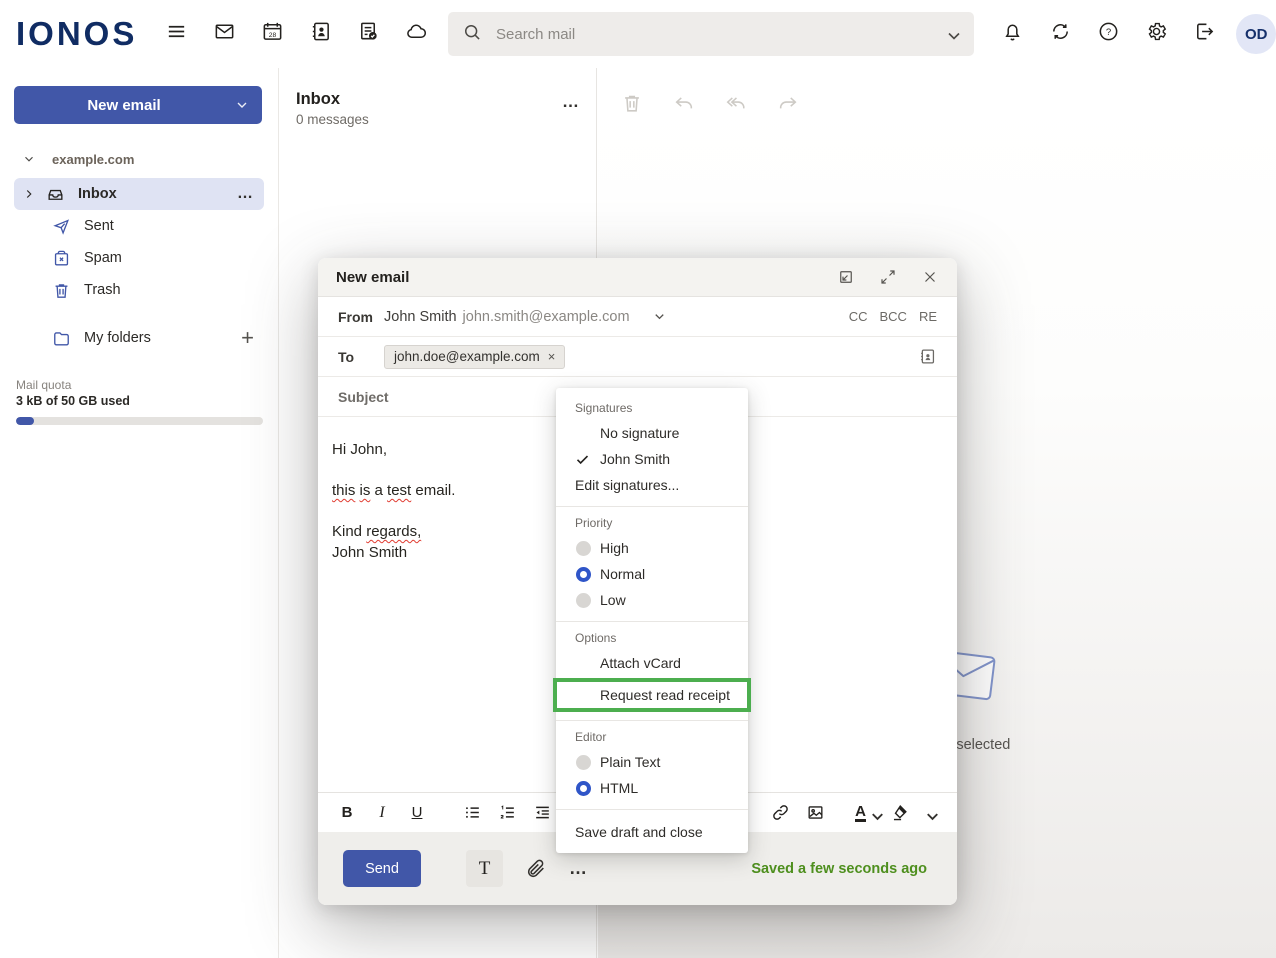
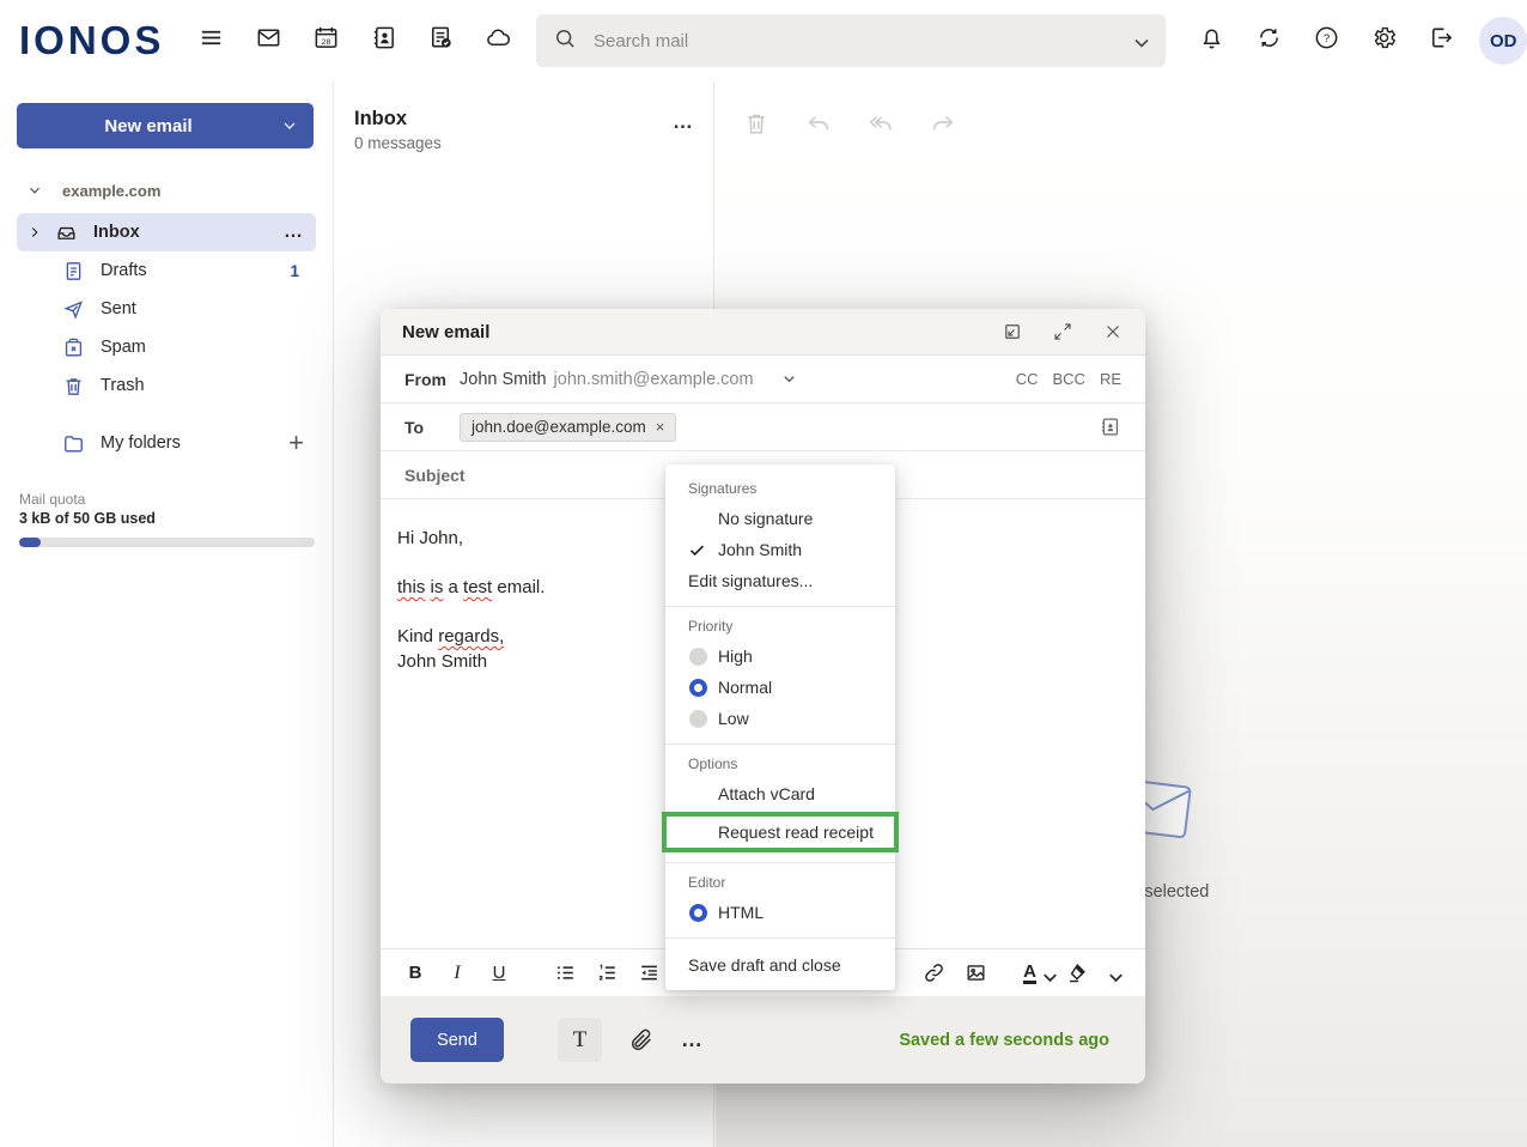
  IONOS
  Search mail
  ?
  OD
  New email
  example.com
  Inbox
  …
+ Drafts
+ 1
  Sent
  Spam
  Trash
  My folders
  +
  Mail quota
  3 kB of 50 GB used
  Inbox
  0 messages
  …
  New email
  From
  John Smith
  john.smith@example.com
  CC
  BCC
  RE
  To
  john.doe@example.com
  ×
  Subject
  Hi John,
  this is a test email.
  Kind regards,
  John Smith
  B
  I
  U
  A
  Send
  T
  …
  Saved a few seconds ago
  Signatures
  No signature
  John Smith
  Edit signatures...
  Priority
  High
  Normal
  Low
  Options
  Attach vCard
  Request read receipt
  Editor
- Plain Text
  HTML
  Save draft and close
